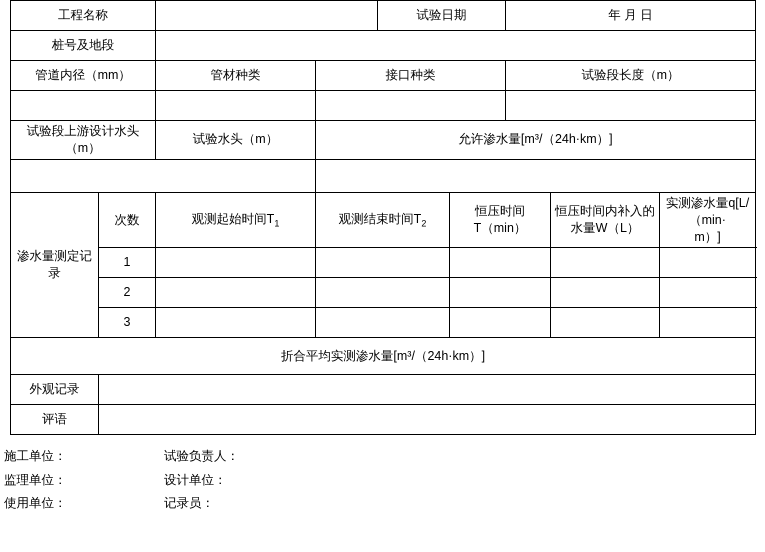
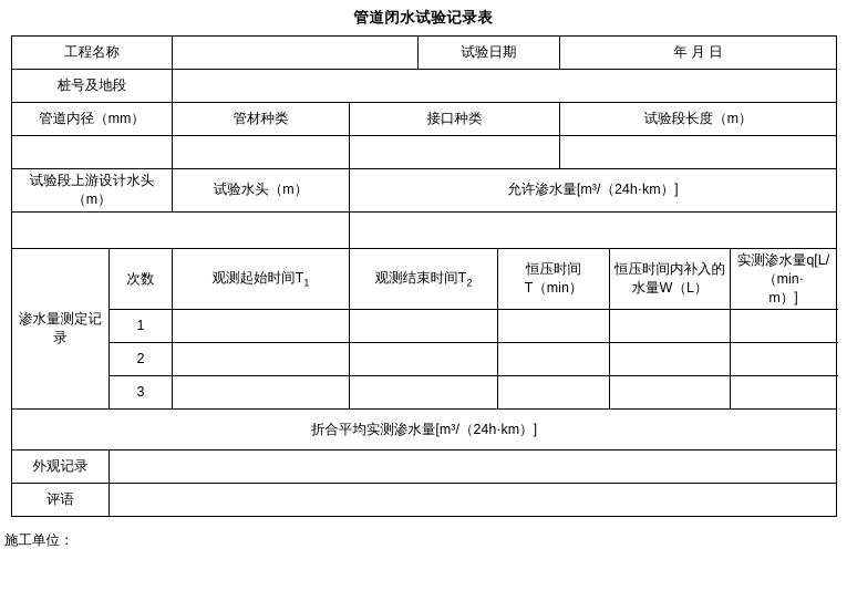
+ 管道闭水试验记录表
  工程名称		试验日期	年 月 日
  桩号及地段
  管道内径（mm）	管材种类	接口种类	试验段长度（m）
  试验段上游设计水头（m）	试验水头（m）	允许渗水量[m³/（24h·km）]
  渗水量测定记录	次数	观测起始时间T1	观测结束时间T2	恒压时间 T（min）	恒压时间内补入的 水量W（L）	实测渗水量q[L/（min· m）]
  1
  2
  3
  折合平均实测渗水量[m³/（24h·km）]
  外观记录
  评语
  施工单位：
- 试验负责人：
- 监理单位：
- 设计单位：
- 使用单位：
- 记录员：
